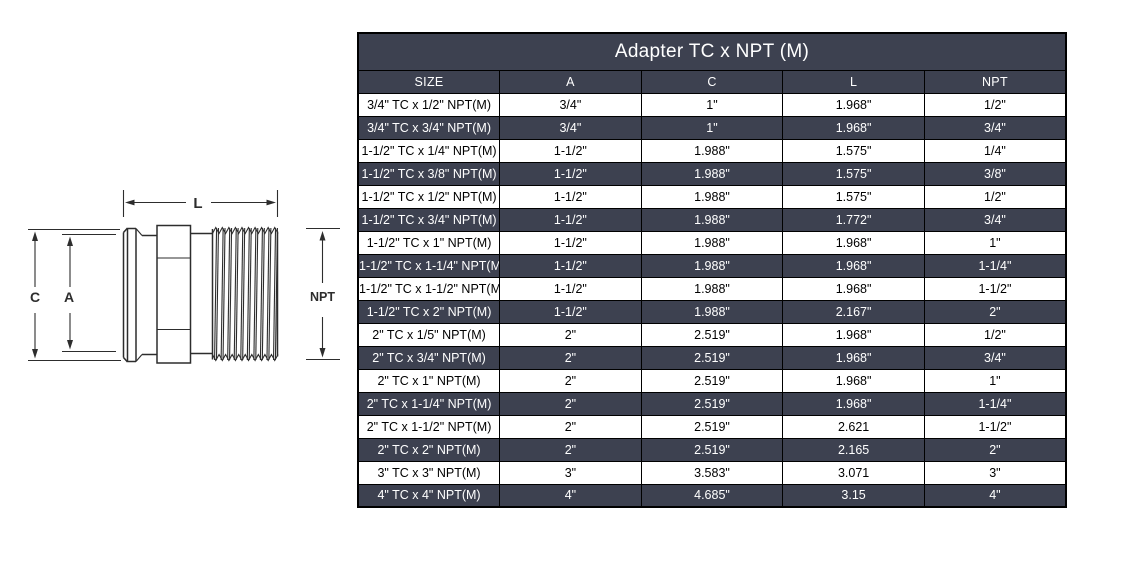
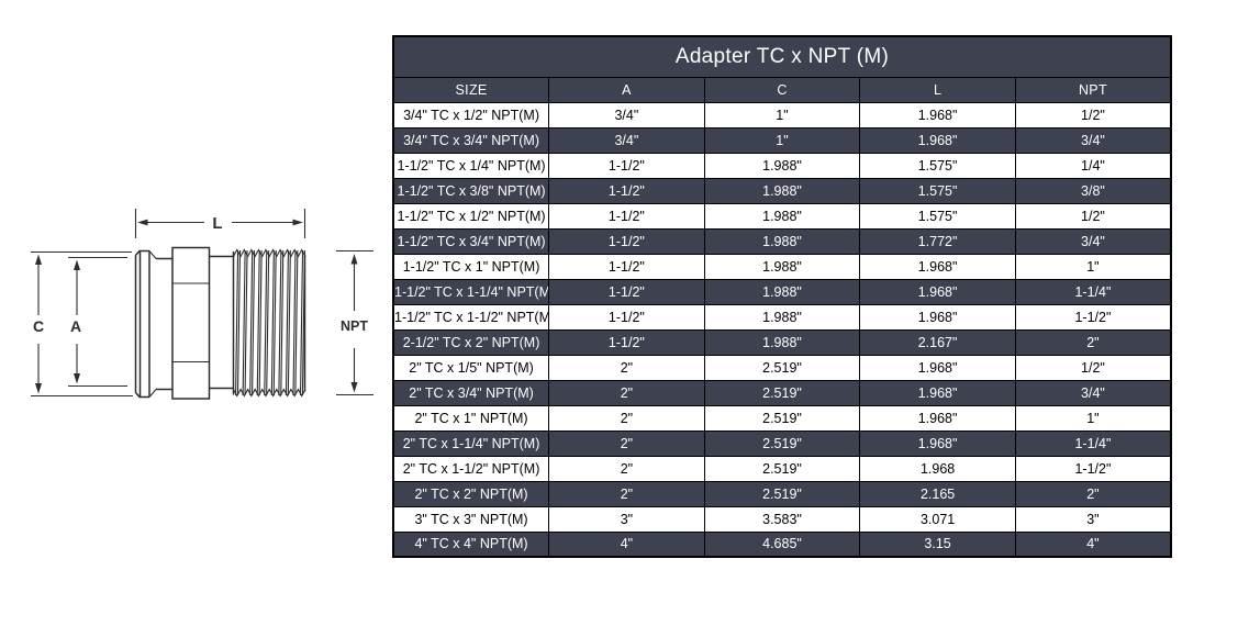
  L
  C
  A
  NPT
  Adapter TC x NPT (M)
  SIZE	A	C	L	NPT
  3/4" TC x 1/2" NPT(M)	3/4"	1"	1.968"	1/2"
  3/4" TC x 3/4" NPT(M)	3/4"	1"	1.968"	3/4"
  1-1/2" TC x 1/4" NPT(M)	1-1/2"	1.988"	1.575"	1/4"
  1-1/2" TC x 3/8" NPT(M)	1-1/2"	1.988"	1.575"	3/8"
  1-1/2" TC x 1/2" NPT(M)	1-1/2"	1.988"	1.575"	1/2"
  1-1/2" TC x 3/4" NPT(M)	1-1/2"	1.988"	1.772"	3/4"
  1-1/2" TC x 1" NPT(M)	1-1/2"	1.988"	1.968"	1"
  1-1/2" TC x 1-1/4" NPT(M	1-1/2"	1.988"	1.968"	1-1/4"
  1-1/2" TC x 1-1/2" NPT(M	1-1/2"	1.988"	1.968"	1-1/2"
- 1-1/2" TC x 2" NPT(M)	1-1/2"	1.988"	2.167"	2"
+ 2-1/2" TC x 2" NPT(M)	1-1/2"	1.988"	2.167"	2"
  2" TC x 1/5" NPT(M)	2"	2.519"	1.968"	1/2"
  2" TC x 3/4" NPT(M)	2"	2.519"	1.968"	3/4"
  2" TC x 1" NPT(M)	2"	2.519"	1.968"	1"
  2" TC x 1-1/4" NPT(M)	2"	2.519"	1.968"	1-1/4"
- 2" TC x 1-1/2" NPT(M)	2"	2.519"	2.621	1-1/2"
+ 2" TC x 1-1/2" NPT(M)	2"	2.519"	1.968	1-1/2"
  2" TC x 2" NPT(M)	2"	2.519"	2.165	2"
  3" TC x 3" NPT(M)	3"	3.583"	3.071	3"
  4" TC x 4" NPT(M)	4"	4.685"	3.15	4"
